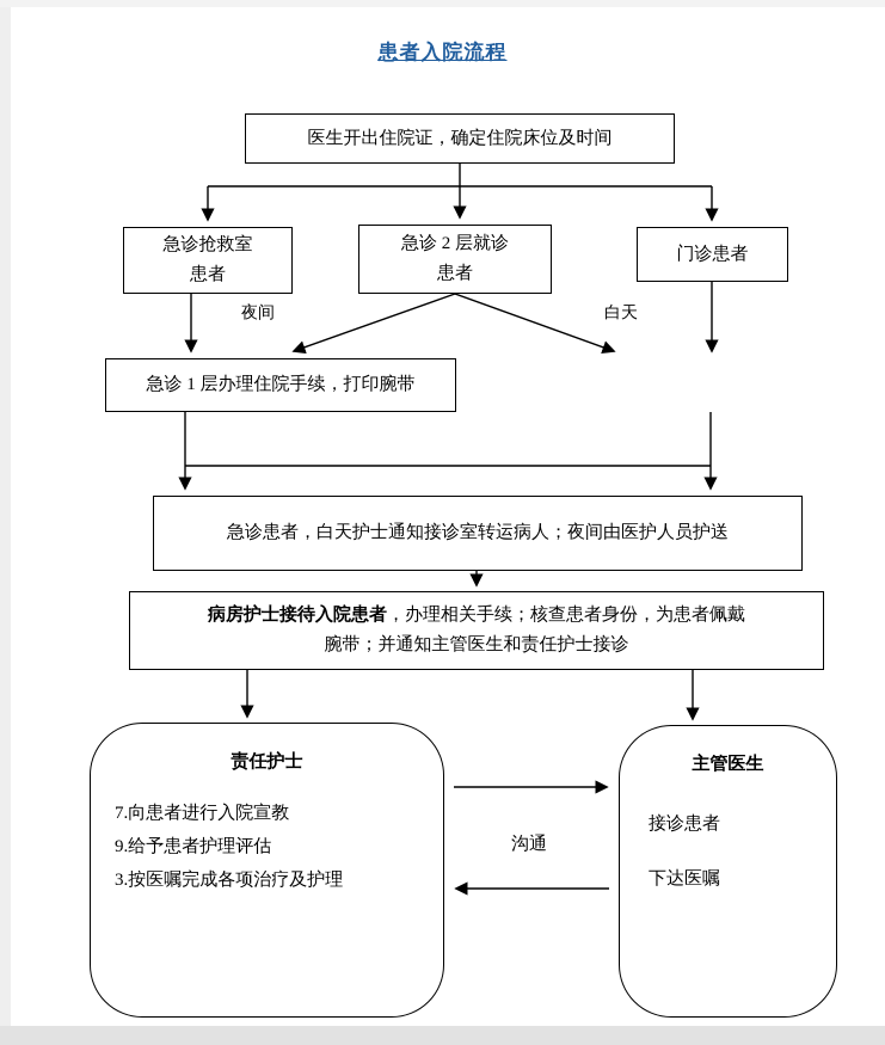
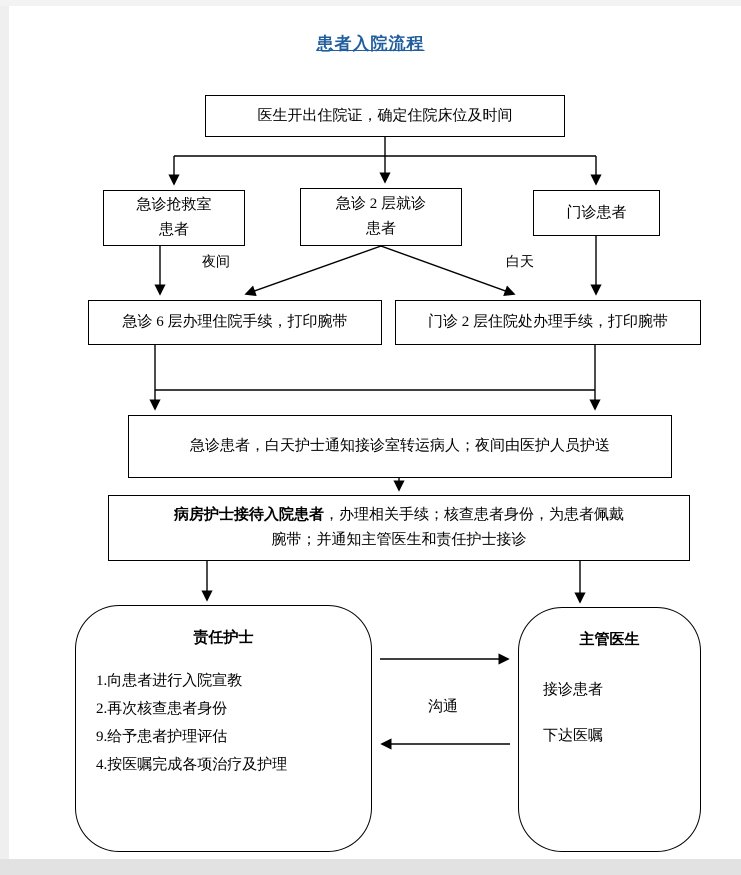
  患者入院流程
  医生开出住院证，确定住院床位及时间
  急诊抢救室
  患者
  急诊 2 层就诊
  患者
  门诊患者
  夜间
  白天
- 急诊 1 层办理住院手续，打印腕带
+ 急诊 6 层办理住院手续，打印腕带
+ 门诊 2 层住院处办理手续，打印腕带
  急诊患者，白天护士通知接诊室转运病人；夜间由医护人员护送
  病房护士接待入院患者，办理相关手续；核查患者身份，为患者佩戴
  腕带；并通知主管医生和责任护士接诊
  责任护士
- 7.向患者进行入院宣教
+ 1.向患者进行入院宣教
+ 2.再次核查患者身份
  9.给予患者护理评估
- 3.按医嘱完成各项治疗及护理
+ 4.按医嘱完成各项治疗及护理
  主管医生
  接诊患者
  下达医嘱
  沟通
